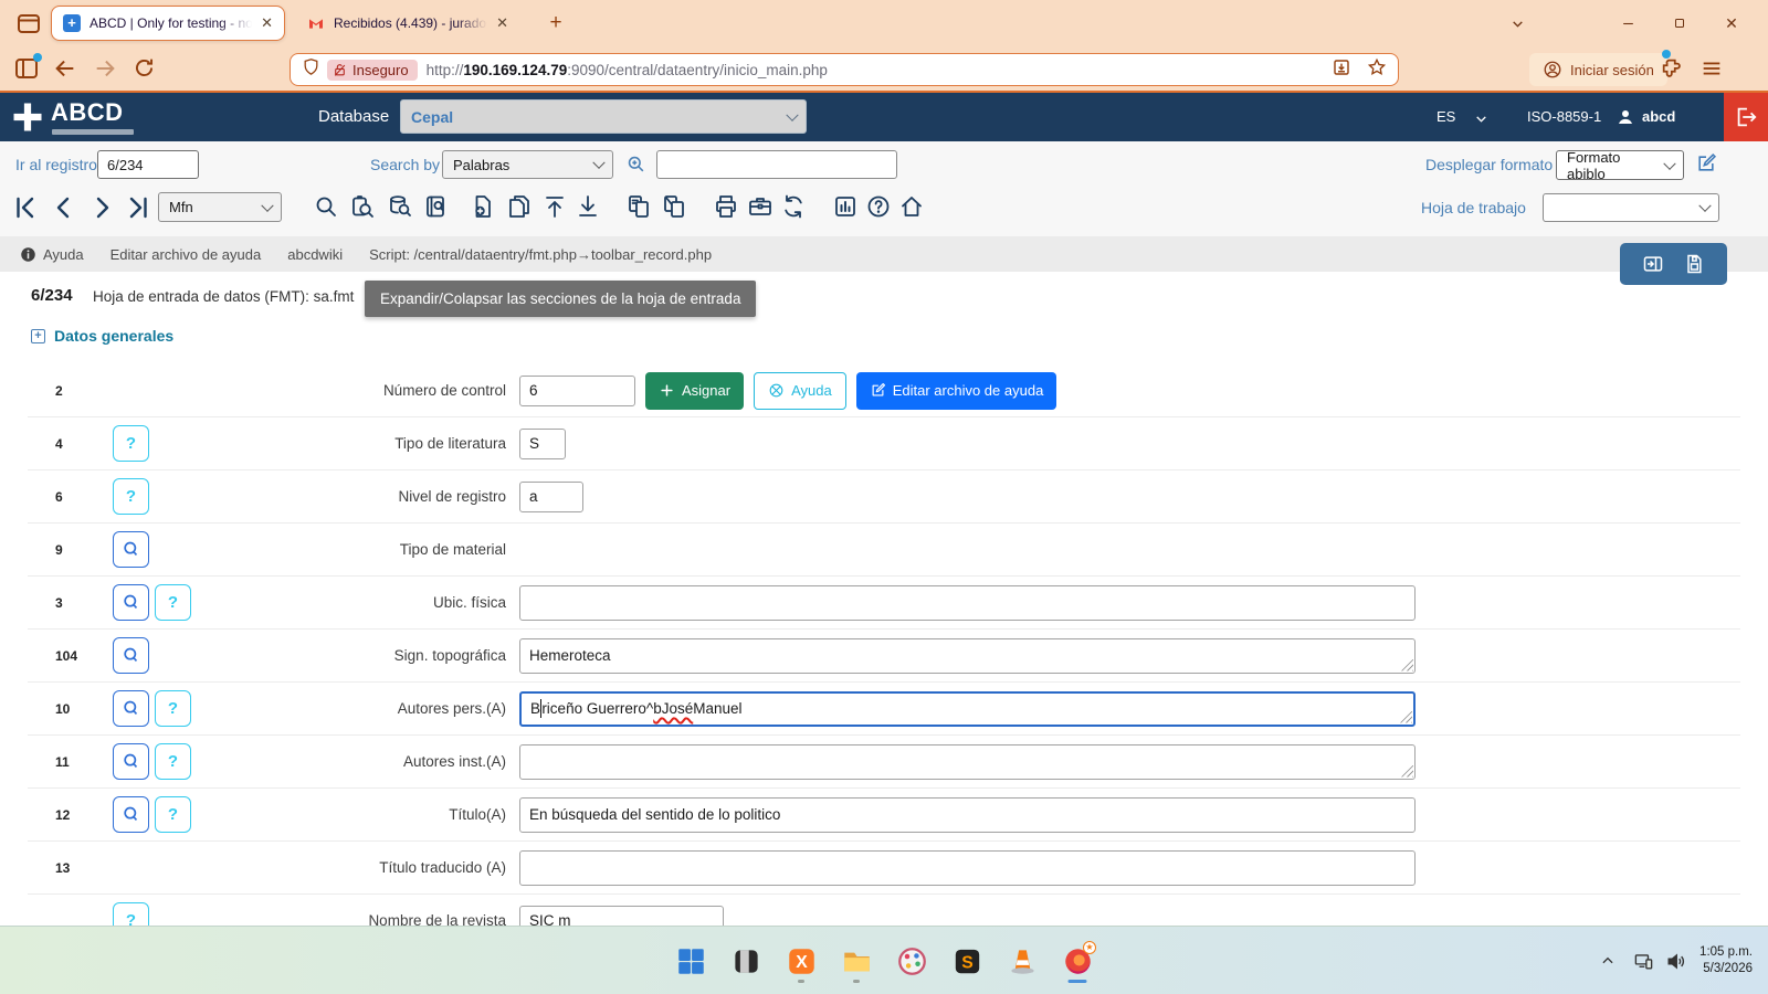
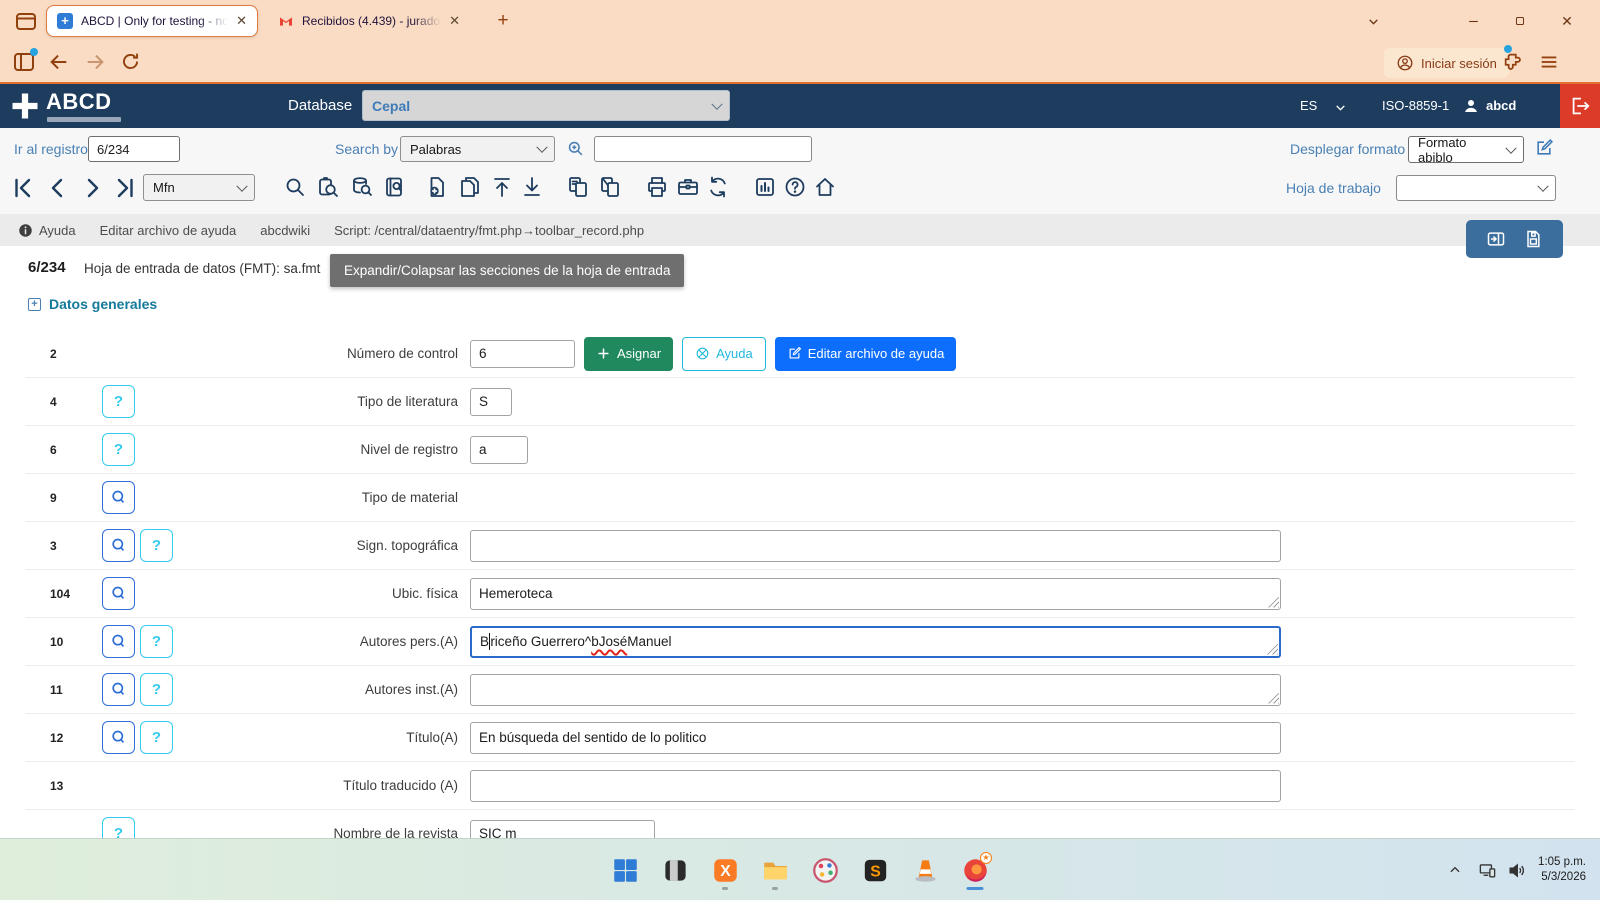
  +
  ABCD | Only for testing - no
  ✕
  Recibidos (4.439) - jurado
  ✕
  +
  ✕
- Inseguro
- http://190.169.124.79:9090/central/dataentry/inicio_main.php
  Iniciar sesión
  ABCD
  Database
  Cepal
  ES
  ISO-8859-1
  abcd
  Ir al registro
  6/234
  Search by
  Palabras
  Desplegar formato
  Formato abiblo
  Mfn
  Hoja de trabajo
  Ayuda
  Editar archivo de ayuda
  abcdwiki
  Script: /central/dataentry/fmt.php→toolbar_record.php
  6/234
  Hoja de entrada de datos (FMT): sa.fmt
  Expandir/Colapsar las secciones de la hoja de entrada
  +
  Datos generales
  2
  Número de control
  6
  Asignar
  Ayuda
  Editar archivo de ayuda
  4
  ?
  Tipo de literatura
  S
  6
  ?
  Nivel de registro
  a
  9
  Tipo de material
  3
  ?
- Ubic. física
+ Sign. topográfica
  104
- Sign. topográfica
+ Ubic. física
  Hemeroteca
  10
  ?
  Autores pers.(A)
  B
  riceño Guerrero^
  bJosé
  Manuel
  11
  ?
  Autores inst.(A)
  12
  ?
  Título(A)
  En búsqueda del sentido de lo politico
  13
  Título traducido (A)
  ?
  Nombre de la revista
  SIC m
  X
  S
  ★
  1:05 p.m.
  5/3/2026
